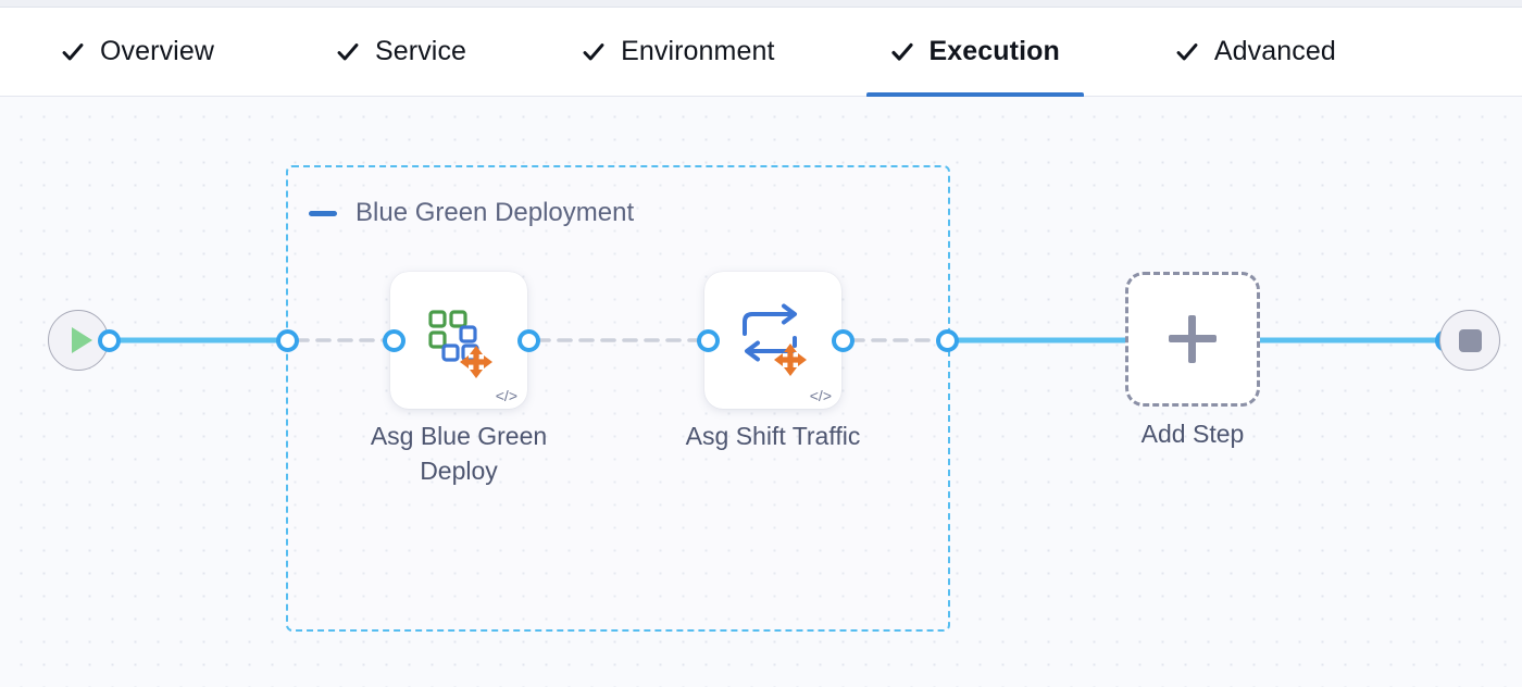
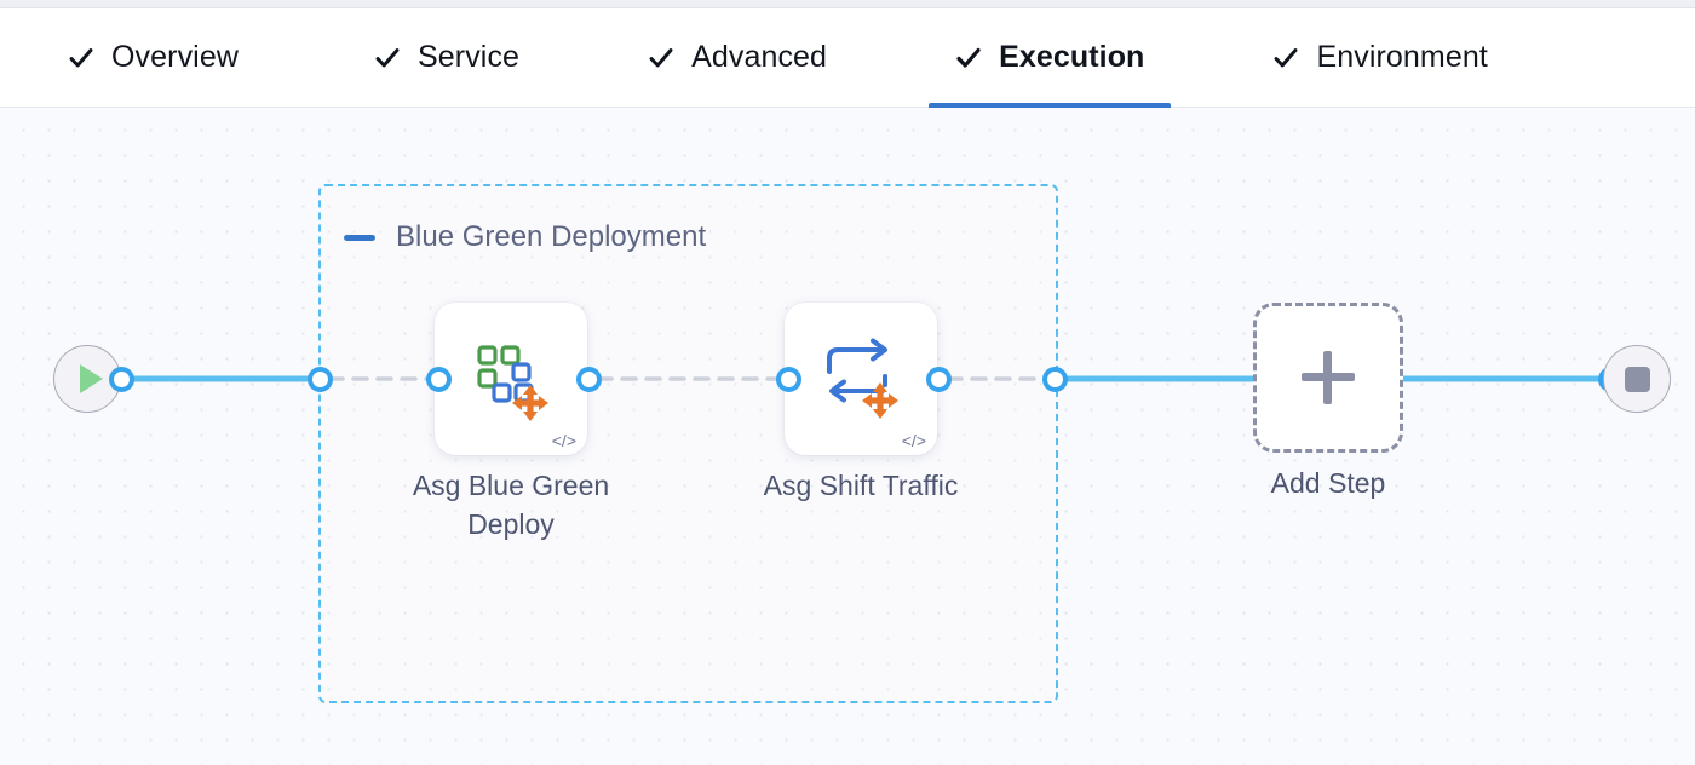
  Overview
  Service
- Environment
+ Advanced
  Execution
- Advanced
+ Environment
  Blue Green Deployment
  </>
  Asg Blue Green
  Deploy
  </>
  Asg Shift Traffic
  Add Step
